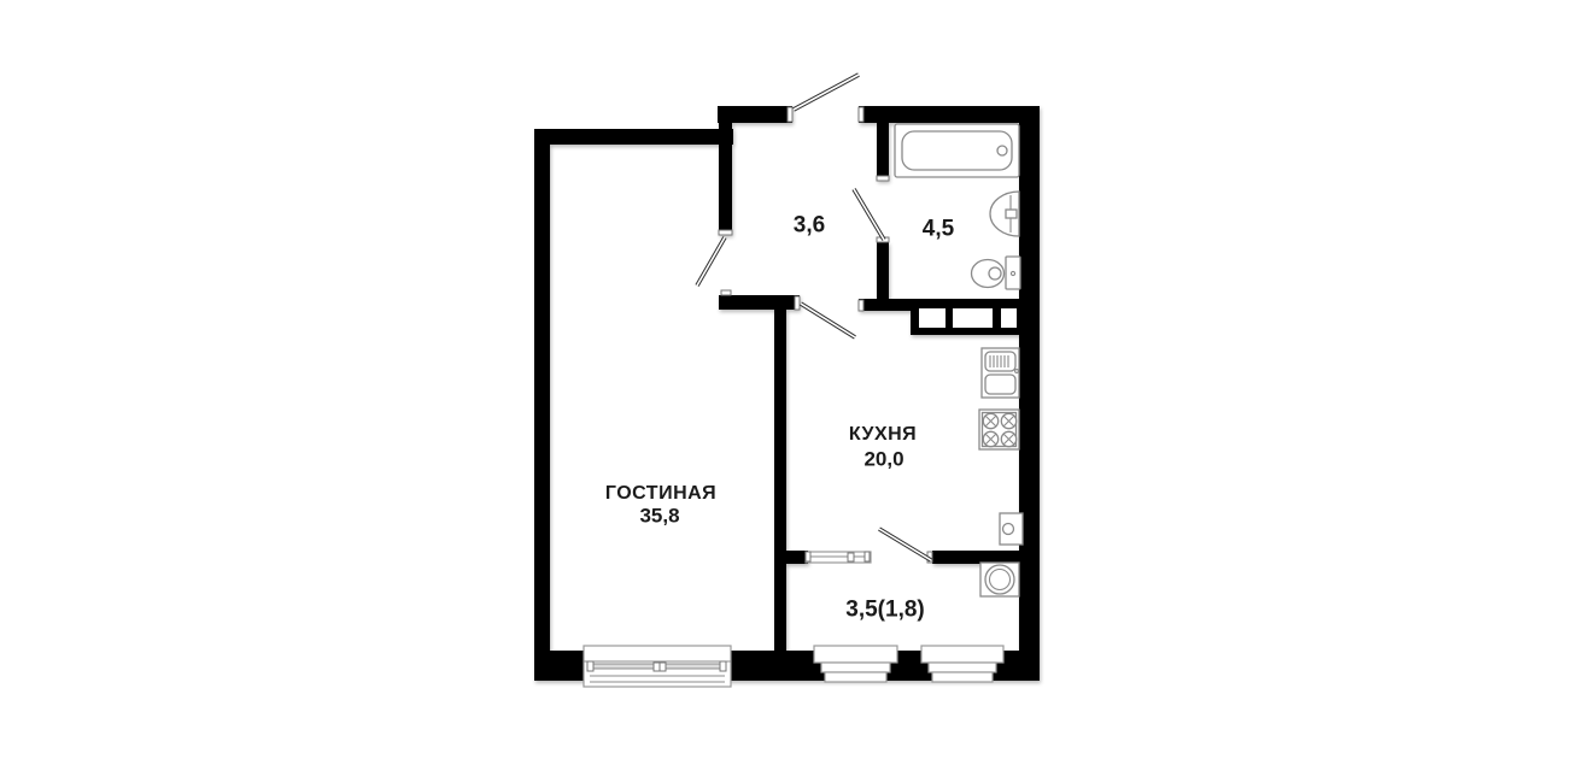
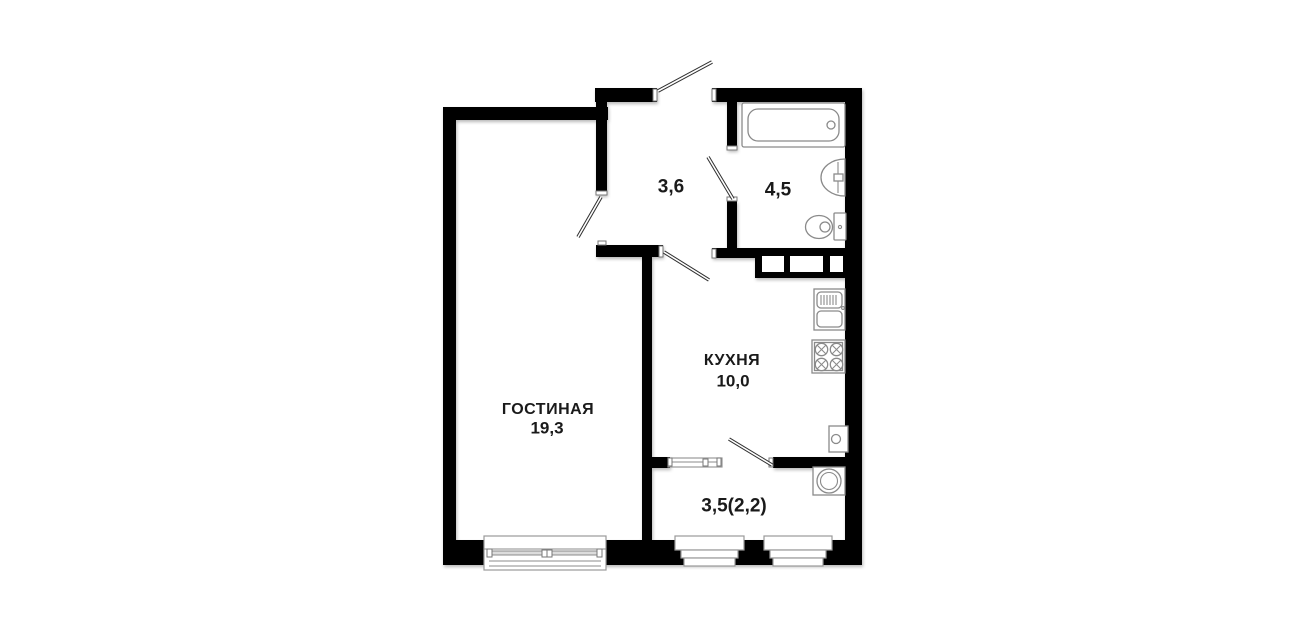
  ГОСТИНАЯ
- 35,8
+ 19,3
  КУХНЯ
- 20,0
+ 10,0
  3,6
  4,5
- 3,5(1,8)
+ 3,5(2,2)
